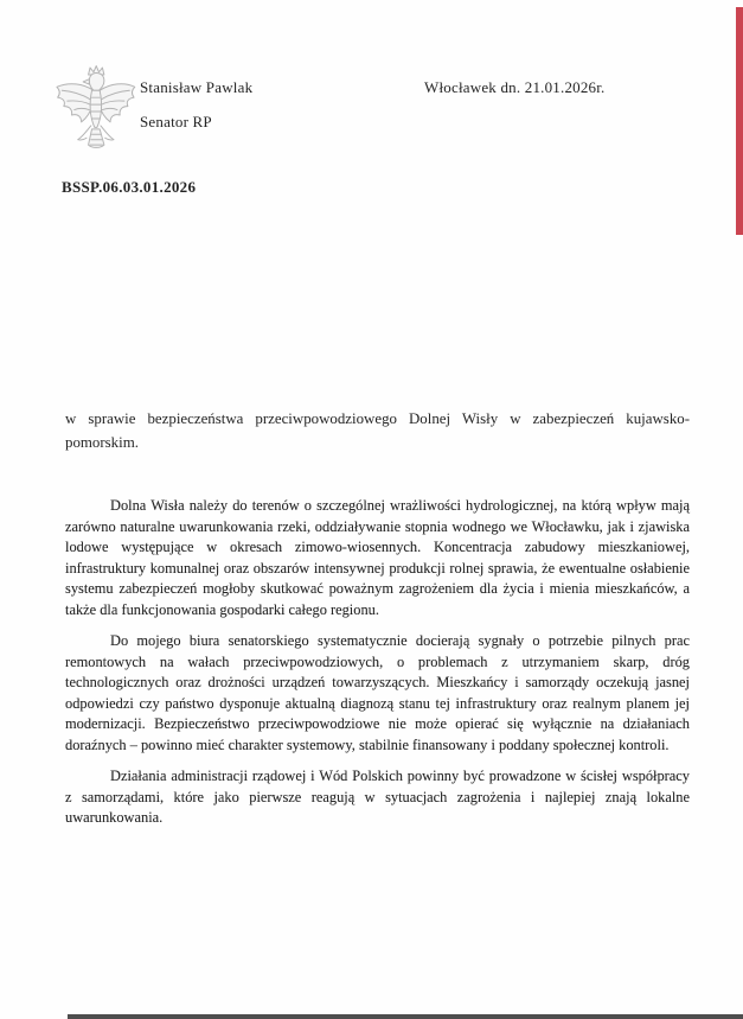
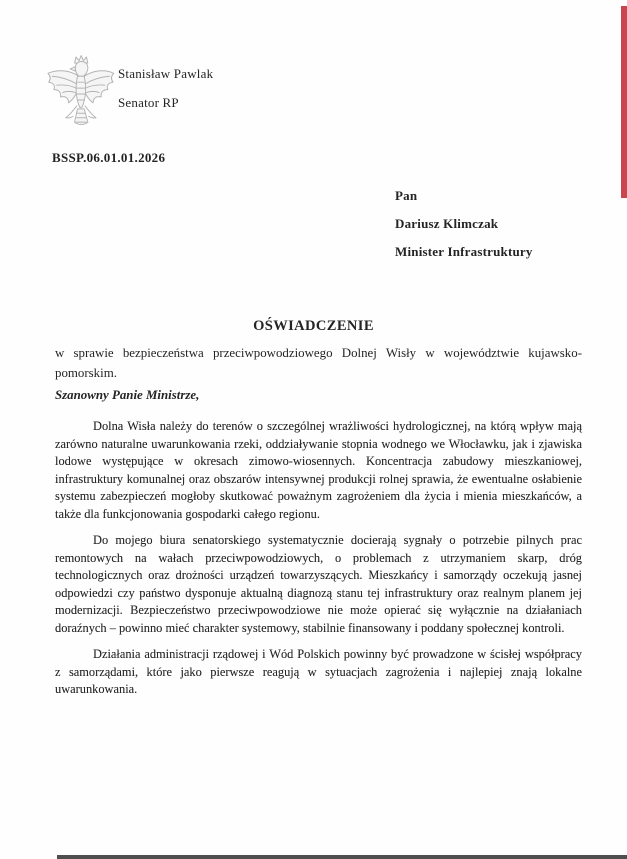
  Stanisław Pawlak
  Senator RP
- Włocławek dn. 21.01.2026r.
- BSSP.06.03.01.2026
+ BSSP.06.01.01.2026
+ Pan
+ Dariusz Klimczak
+ Minister Infrastruktury
+ OŚWIADCZENIE
- w sprawie bezpieczeństwa przeciwpowodziowego Dolnej Wisły w zabezpieczeń kujawsko-pomorskim.
+ w sprawie bezpieczeństwa przeciwpowodziowego Dolnej Wisły w województwie kujawsko-pomorskim.
+ Szanowny Panie Ministrze,
  Dolna Wisła należy do terenów o szczególnej wrażliwości hydrologicznej, na którą wpływ mają zarówno naturalne uwarunkowania rzeki, oddziaływanie stopnia wodnego we Włocławku, jak i zjawiska lodowe występujące w okresach zimowo-wiosennych. Koncentracja zabudowy mieszkaniowej, infrastruktury komunalnej oraz obszarów intensywnej produkcji rolnej sprawia, że ewentualne osłabienie systemu zabezpieczeń mogłoby skutkować poważnym zagrożeniem dla życia i mienia mieszkańców, a także dla funkcjonowania gospodarki całego regionu.
  Do mojego biura senatorskiego systematycznie docierają sygnały o potrzebie pilnych prac remontowych na wałach przeciwpowodziowych, o problemach z utrzymaniem skarp, dróg technologicznych oraz drożności urządzeń towarzyszących. Mieszkańcy i samorządy oczekują jasnej odpowiedzi czy państwo dysponuje aktualną diagnozą stanu tej infrastruktury oraz realnym planem jej modernizacji. Bezpieczeństwo przeciwpowodziowe nie może opierać się wyłącznie na działaniach doraźnych – powinno mieć charakter systemowy, stabilnie finansowany i poddany społecznej kontroli.
  Działania administracji rządowej i Wód Polskich powinny być prowadzone w ścisłej współpracy z samorządami, które jako pierwsze reagują w sytuacjach zagrożenia i najlepiej znają lokalne uwarunkowania.
